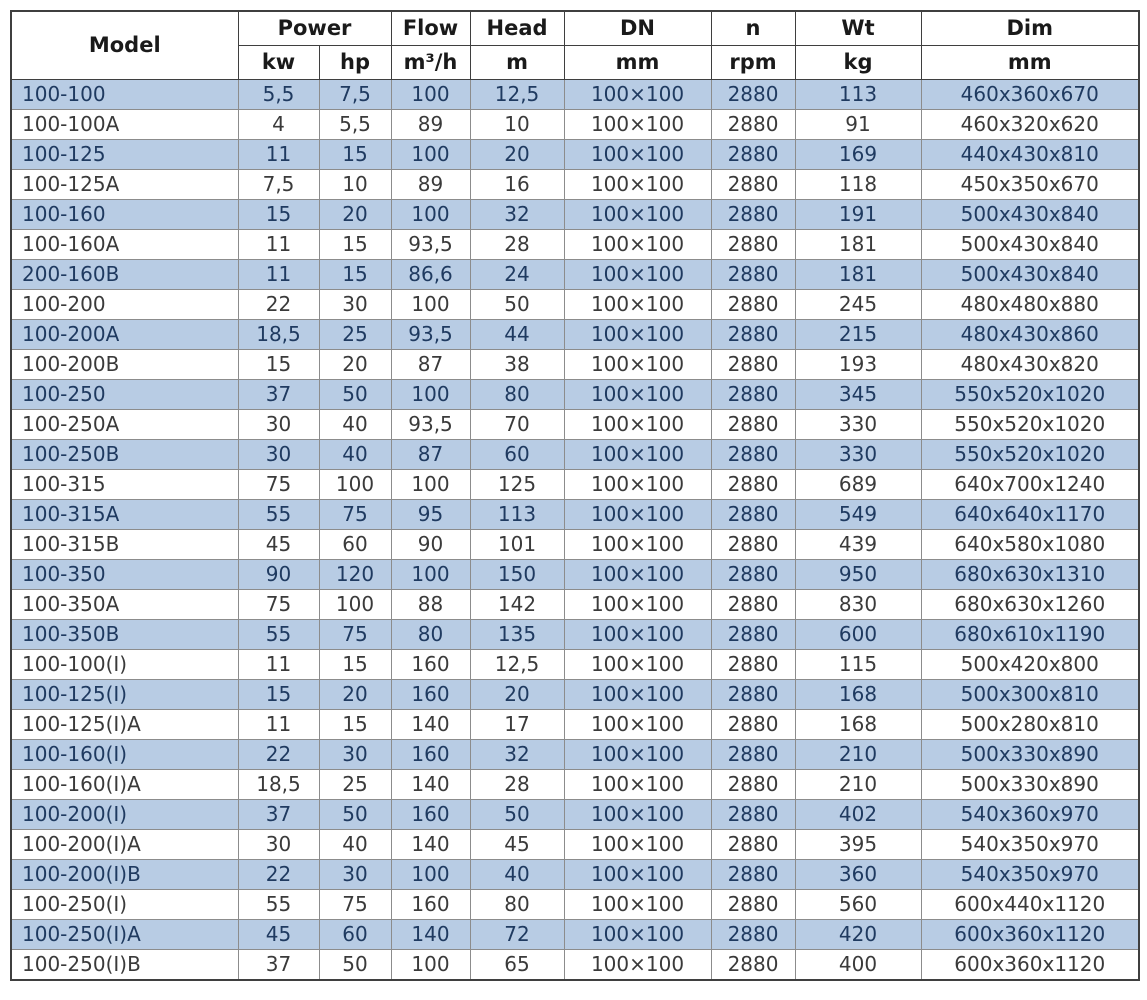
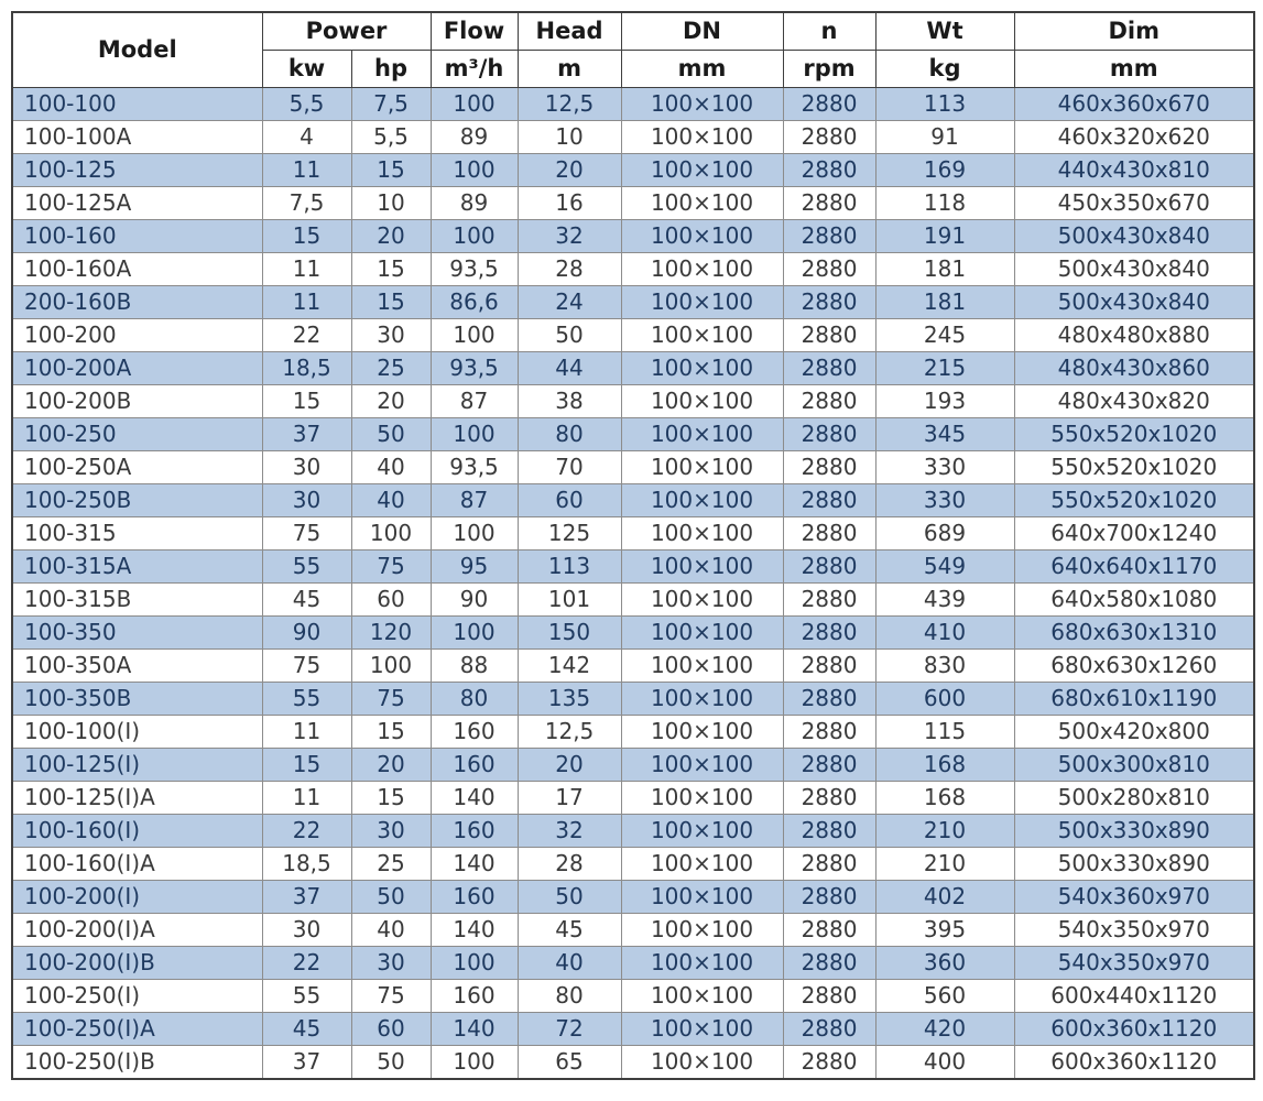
  Model	Power	Flow	Head	DN	n	Wt	Dim
  kw	hp	m³/h	m	mm	rpm	kg	mm
  100-100	5,5	7,5	100	12,5	100×100	2880	113	460x360x670
  100-100A	4	5,5	89	10	100×100	2880	91	460x320x620
  100-125	11	15	100	20	100×100	2880	169	440x430x810
  100-125A	7,5	10	89	16	100×100	2880	118	450x350x670
  100-160	15	20	100	32	100×100	2880	191	500x430x840
  100-160A	11	15	93,5	28	100×100	2880	181	500x430x840
  200-160B	11	15	86,6	24	100×100	2880	181	500x430x840
  100-200	22	30	100	50	100×100	2880	245	480x480x880
  100-200A	18,5	25	93,5	44	100×100	2880	215	480x430x860
  100-200B	15	20	87	38	100×100	2880	193	480x430x820
  100-250	37	50	100	80	100×100	2880	345	550x520x1020
  100-250A	30	40	93,5	70	100×100	2880	330	550x520x1020
  100-250B	30	40	87	60	100×100	2880	330	550x520x1020
  100-315	75	100	100	125	100×100	2880	689	640x700x1240
  100-315A	55	75	95	113	100×100	2880	549	640x640x1170
  100-315B	45	60	90	101	100×100	2880	439	640x580x1080
- 100-350	90	120	100	150	100×100	2880	950	680x630x1310
+ 100-350	90	120	100	150	100×100	2880	410	680x630x1310
  100-350A	75	100	88	142	100×100	2880	830	680x630x1260
  100-350B	55	75	80	135	100×100	2880	600	680x610x1190
  100-100(I)	11	15	160	12,5	100×100	2880	115	500x420x800
  100-125(I)	15	20	160	20	100×100	2880	168	500x300x810
  100-125(I)A	11	15	140	17	100×100	2880	168	500x280x810
  100-160(I)	22	30	160	32	100×100	2880	210	500x330x890
  100-160(I)A	18,5	25	140	28	100×100	2880	210	500x330x890
  100-200(I)	37	50	160	50	100×100	2880	402	540x360x970
  100-200(I)A	30	40	140	45	100×100	2880	395	540x350x970
  100-200(I)B	22	30	100	40	100×100	2880	360	540x350x970
  100-250(I)	55	75	160	80	100×100	2880	560	600x440x1120
  100-250(I)A	45	60	140	72	100×100	2880	420	600x360x1120
  100-250(I)B	37	50	100	65	100×100	2880	400	600x360x1120
